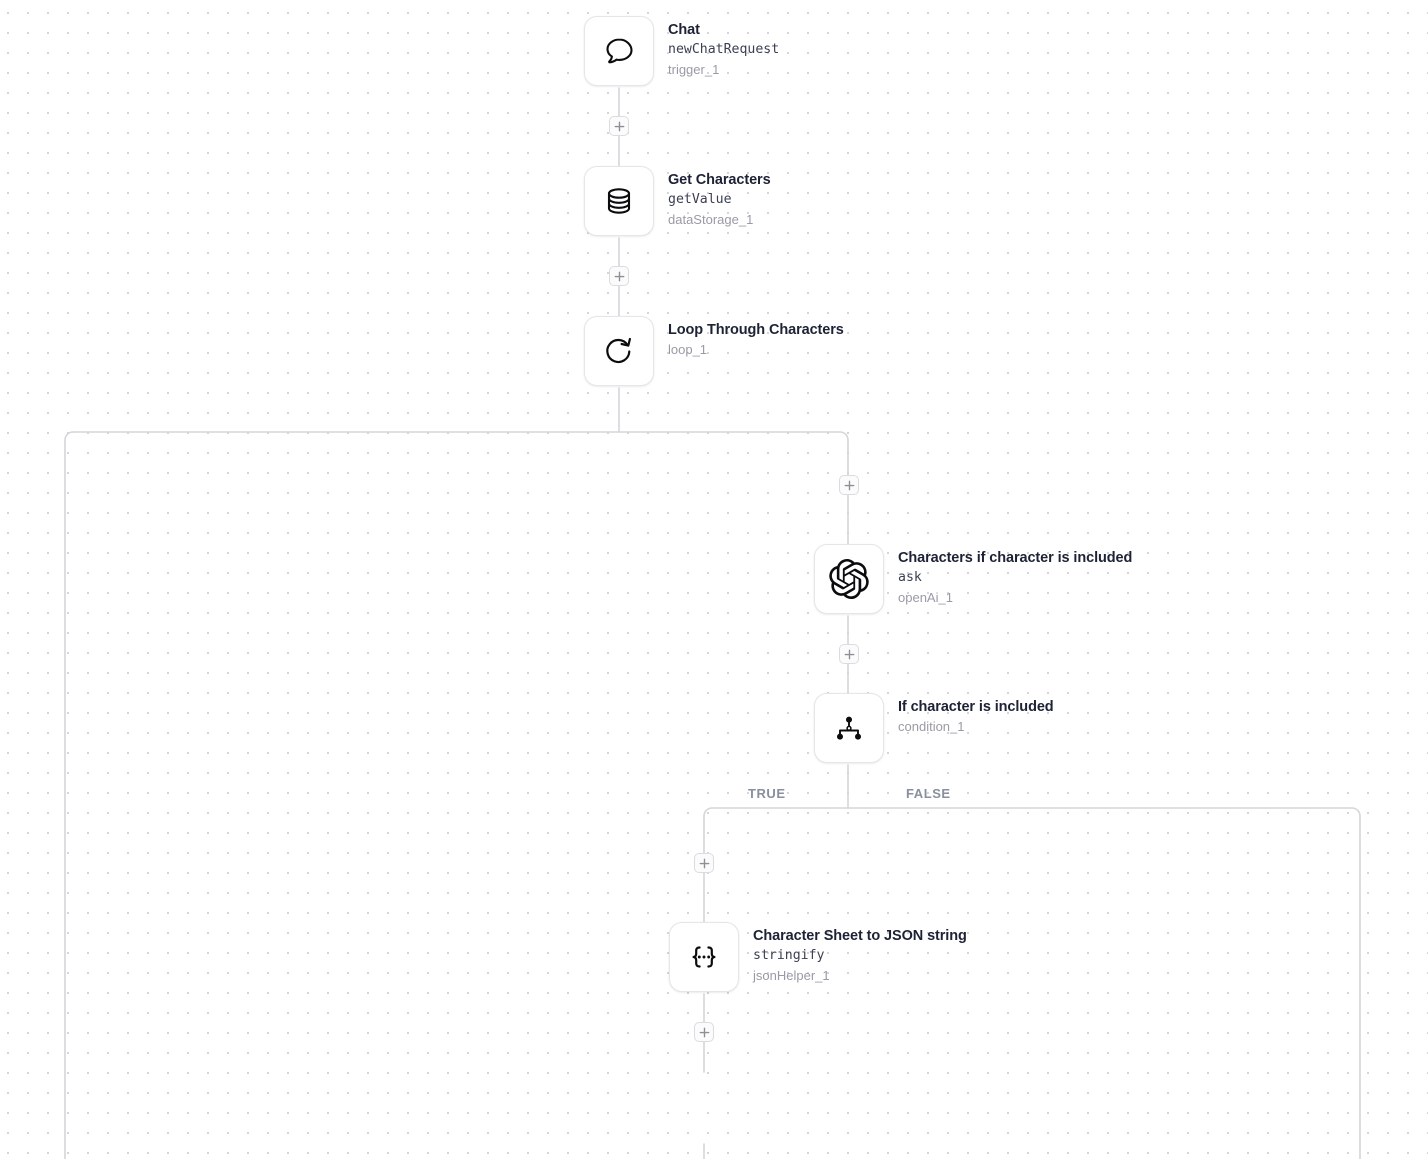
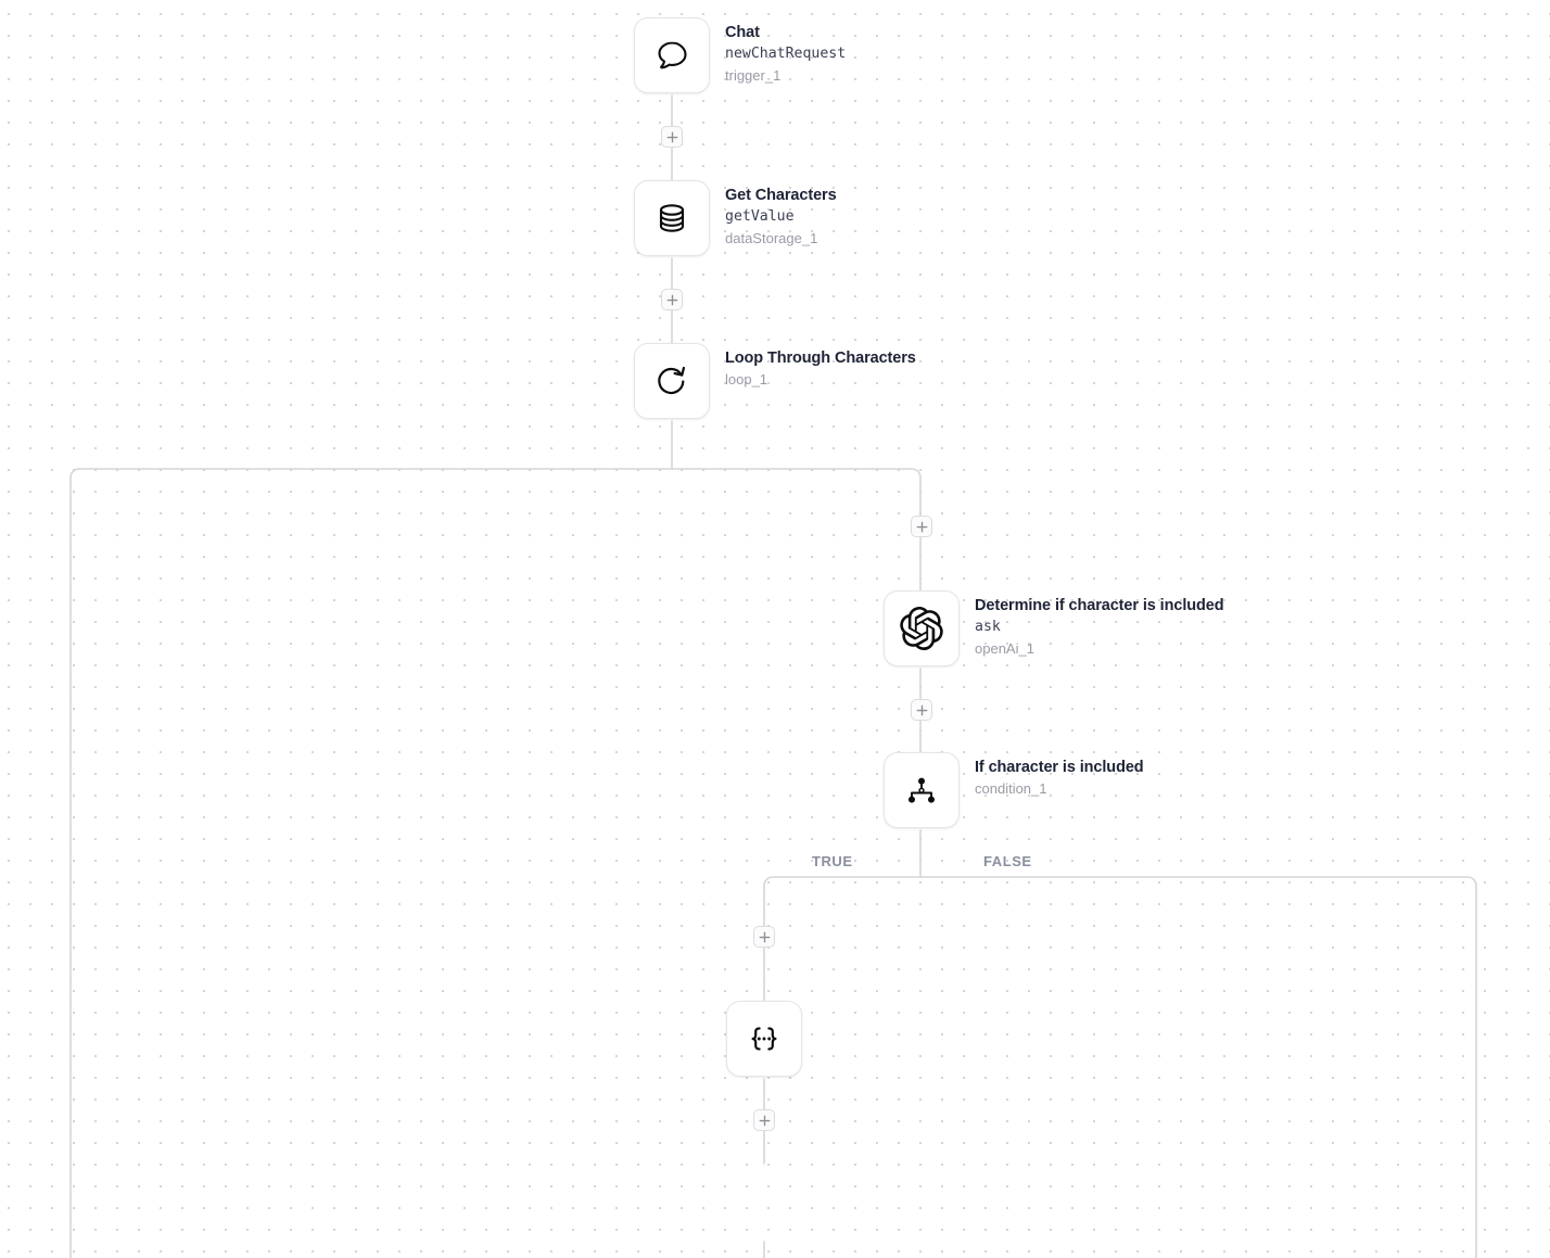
  Chat
  newChatRequest
  trigger_1
  Get Characters
  getValue
  dataStorage_1
  Loop Through Characters
  loop_1
- Characters if character is included
+ Determine if character is included
  ask
  openAi_1
  If character is included
  condition_1
- Character Sheet to JSON string
- stringify
- jsonHelper_1
  TRUE
  FALSE
